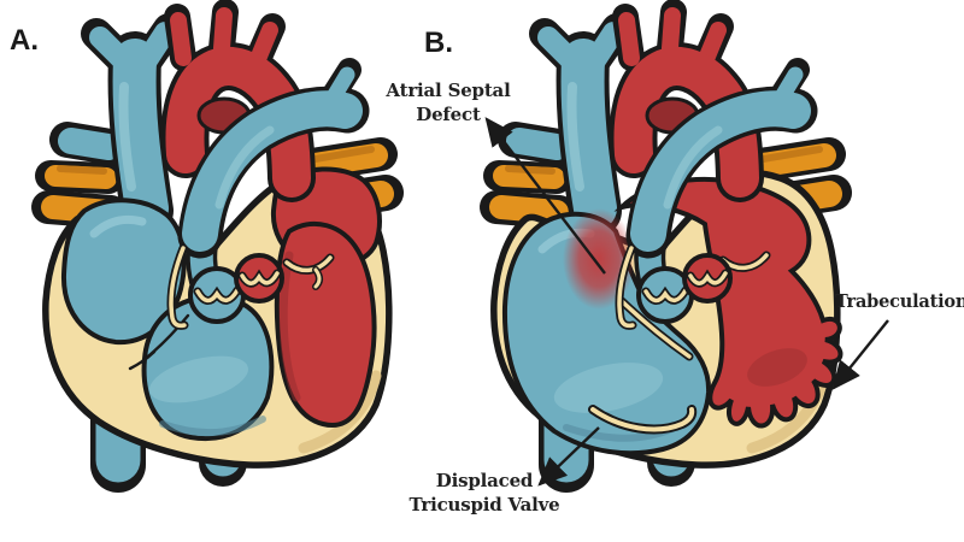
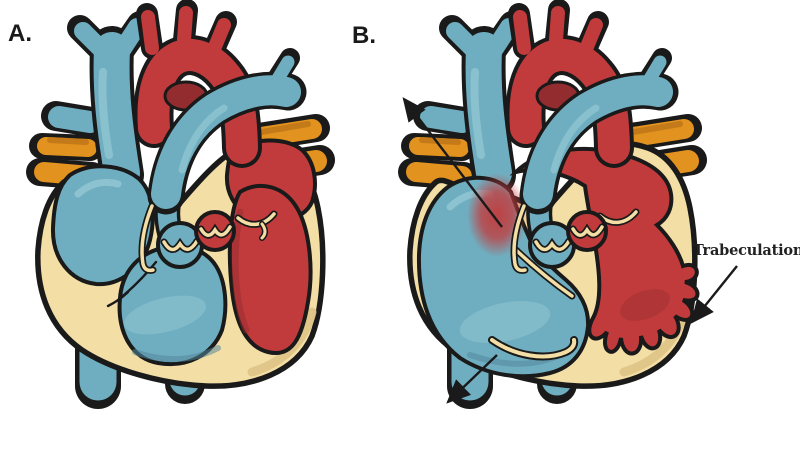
  A.
  B.
- Atrial Septal
- Defect
- Displaced
- Tricuspid Valve
  Trabeculation
